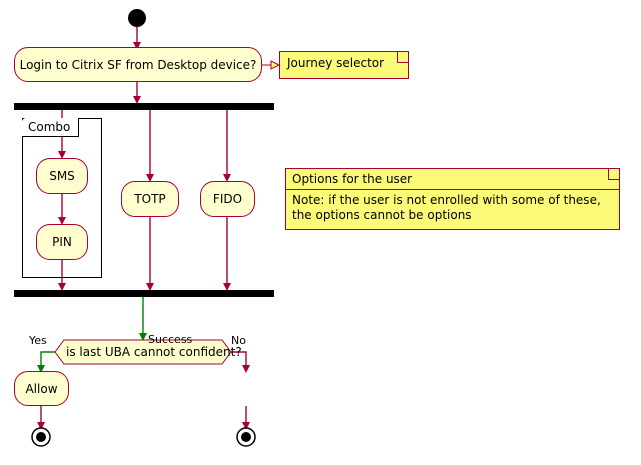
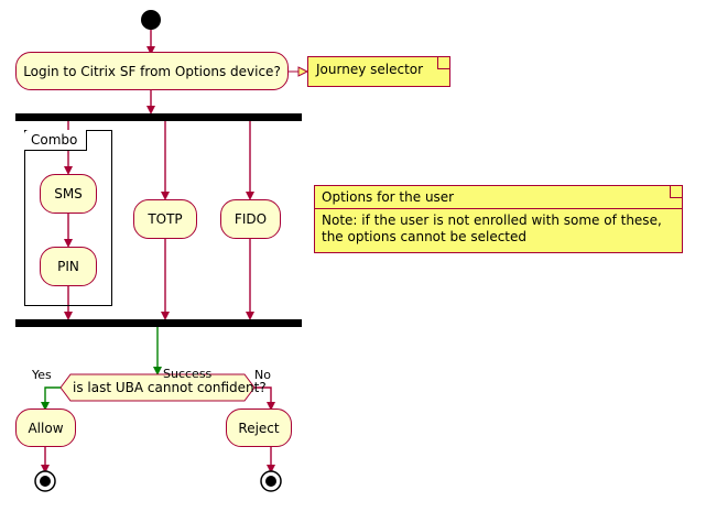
  Combo
- Login to Citrix SF from Desktop device?
+ Login to Citrix SF from Options device?
  SMS
  PIN
  TOTP
  FIDO
  Allow
+ Reject
  is last UBA cannot confident?
  Success
  Yes
  No
  Journey selector
  Options for the user
- Note: if the user is not enrolled with some of these, the options cannot be options
+ Note: if the user is not enrolled with some of these, the options cannot be selected
